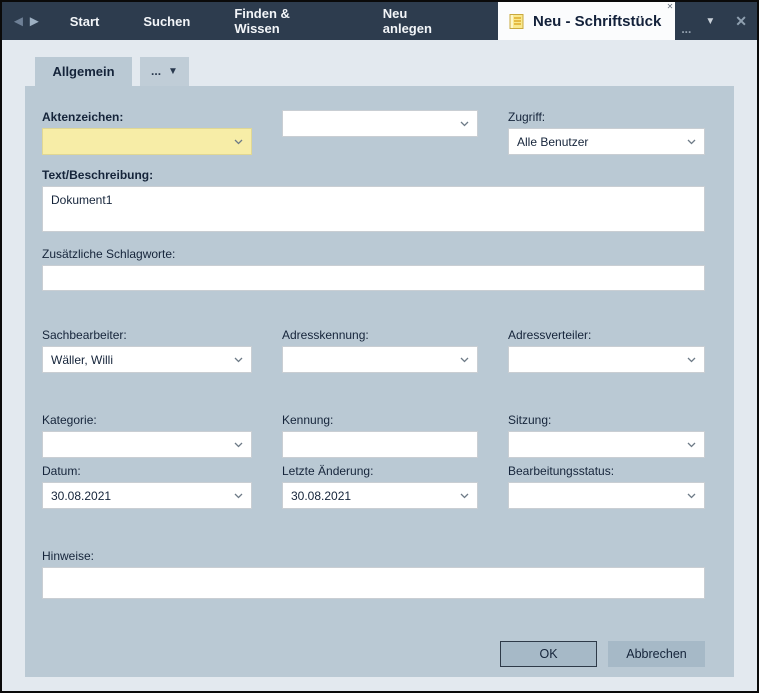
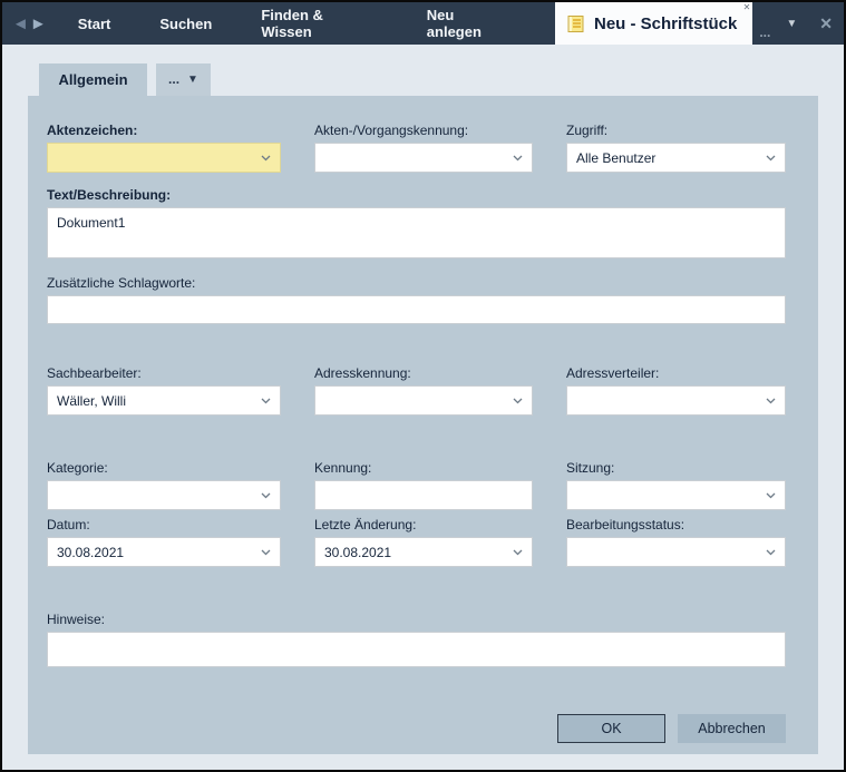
  ◄
  ►
  Start
  Suchen
  Finden & Wissen
  Neu anlegen
  Neu - Schriftstück
  ✕
  ...
  ▼
  ✕
  Allgemein
  ...
  ▼
  Aktenzeichen:
+ Akten-/Vorgangskennung:
  Zugriff:
  Alle Benutzer
  Text/Beschreibung:
  Dokument1
  Zusätzliche Schlagworte:
  Sachbearbeiter:
  Wäller, Willi
  Adresskennung:
  Adressverteiler:
  Kategorie:
  Kennung:
  Sitzung:
  Datum:
  30.08.2021
  Letzte Änderung:
  30.08.2021
  Bearbeitungsstatus:
  Hinweise:
  OK
  Abbrechen
